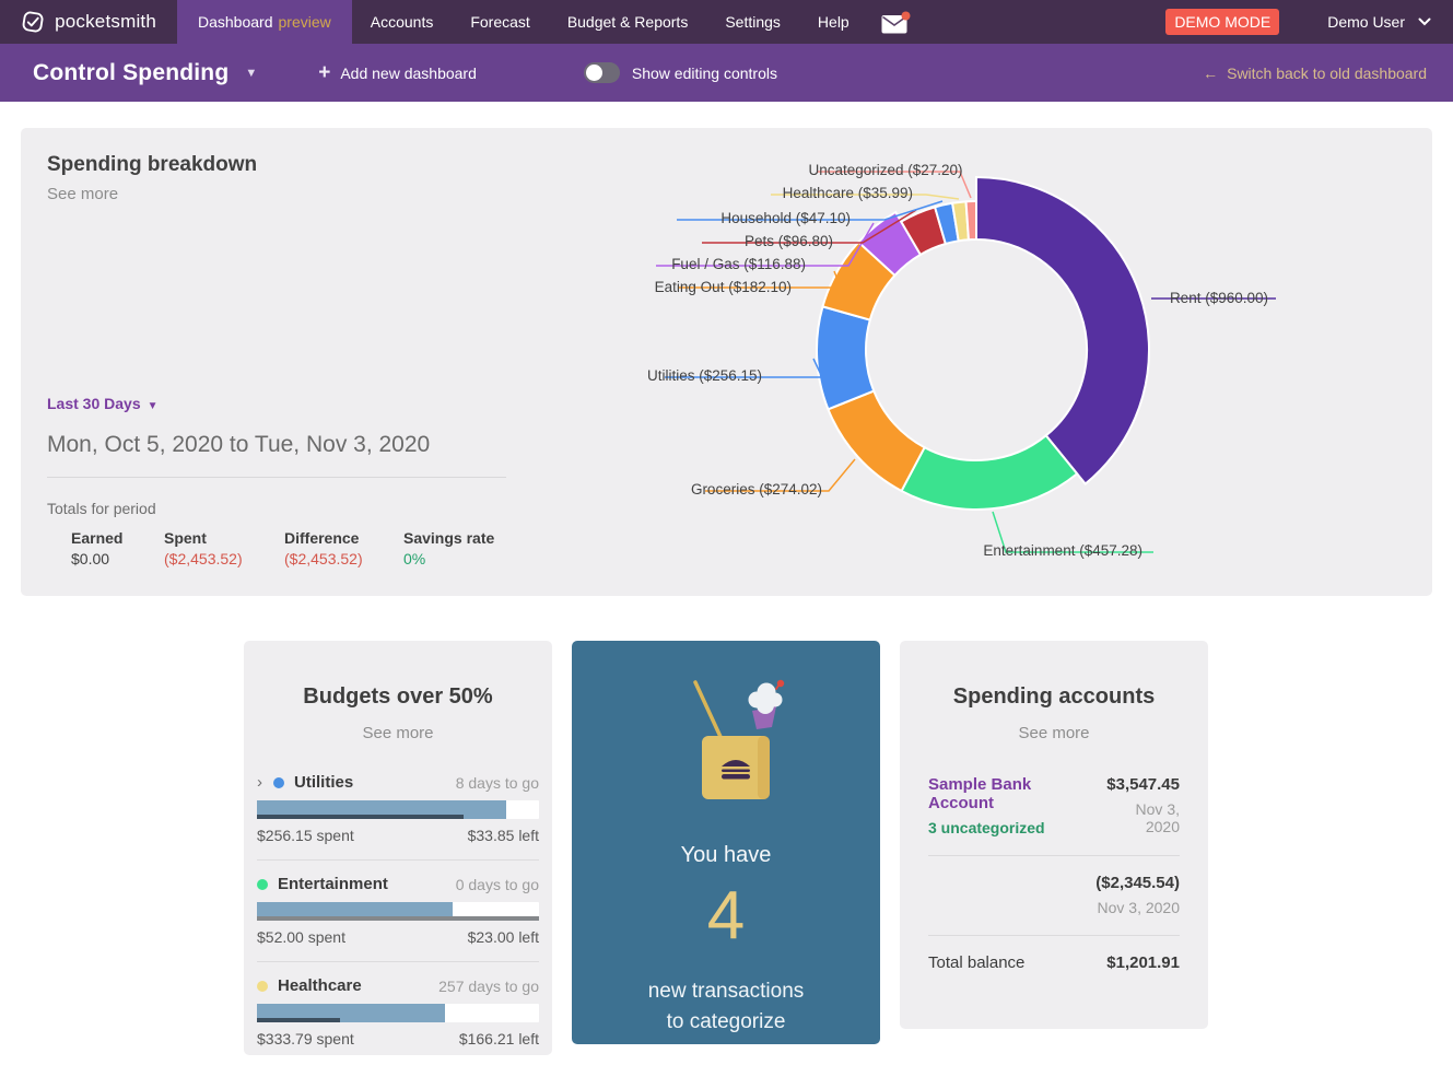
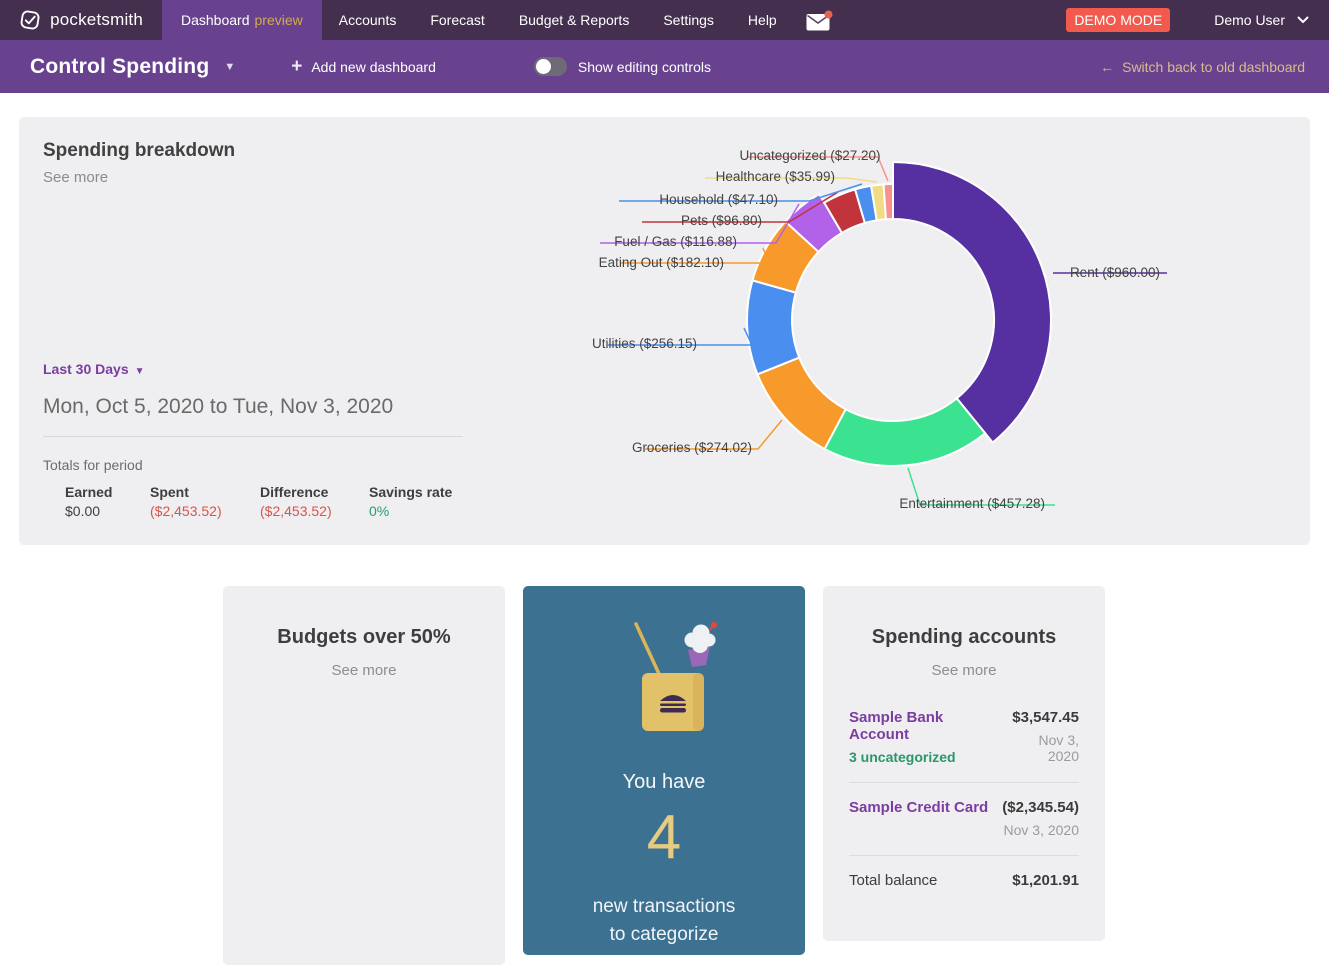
  pocketsmith
  Dashboard preview
  Accounts
  Forecast
  Budget & Reports
  Settings
  Help
  DEMO MODE
  Demo User
  Control Spending
  ▼
  +
  Add new dashboard
  Show editing controls
  ←
  Switch back to old dashboard
  Spending breakdown
  See more
  Last 30 Days ▼
  Mon, Oct 5, 2020 to Tue, Nov 3, 2020
  Totals for period
  Earned
  $0.00
  Spent
  ($2,453.52)
  Difference
  ($2,453.52)
  Savings rate
  0%
  Rent ($960.00)
  Entertainment ($457.28)
  Groceries ($274.02)
  Utilities ($256.15)
  Eating Out ($182.10)
  Fuel / Gas ($116.88)
  Pets ($96.80)
  Household ($47.10)
  Healthcare ($35.99)
  Uncategorized ($27.20)
  Budgets over 50%
  See more
- ›
- Utilities
- 8 days to go
- $256.15 spent
- $33.85 left
- Entertainment
- 0 days to go
- $52.00 spent
- $23.00 left
- Healthcare
- 257 days to go
- $333.79 spent
- $166.21 left
  You have
  4
  new transactions
  to categorize
  Spending accounts
  See more
  Sample Bank Account
  3 uncategorized
  $3,547.45
  Nov 3, 2020
+ Sample Credit Card
  ($2,345.54)
  Nov 3, 2020
  Total balance
  $1,201.91
